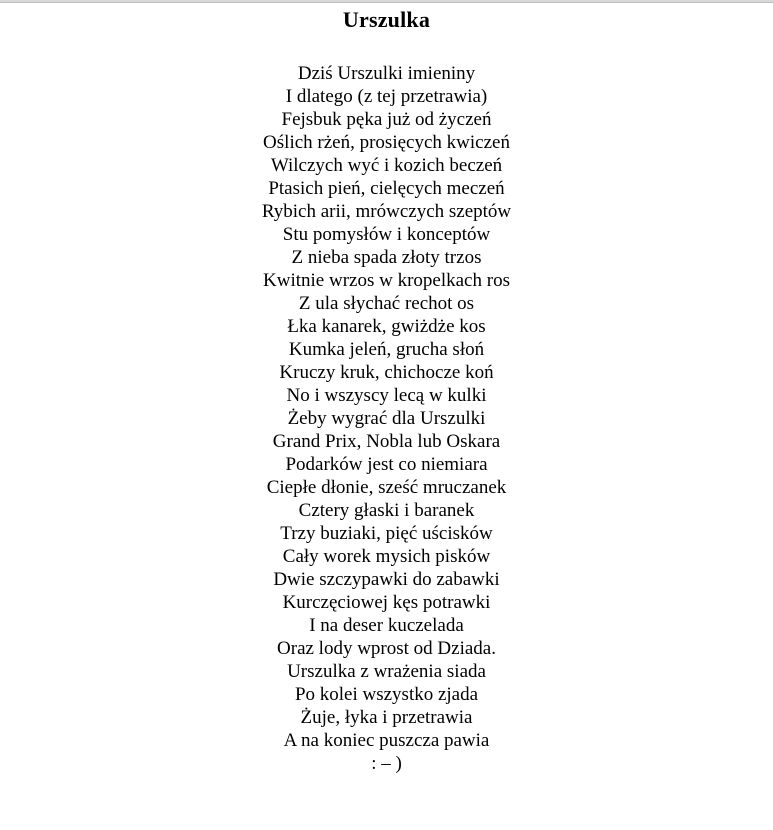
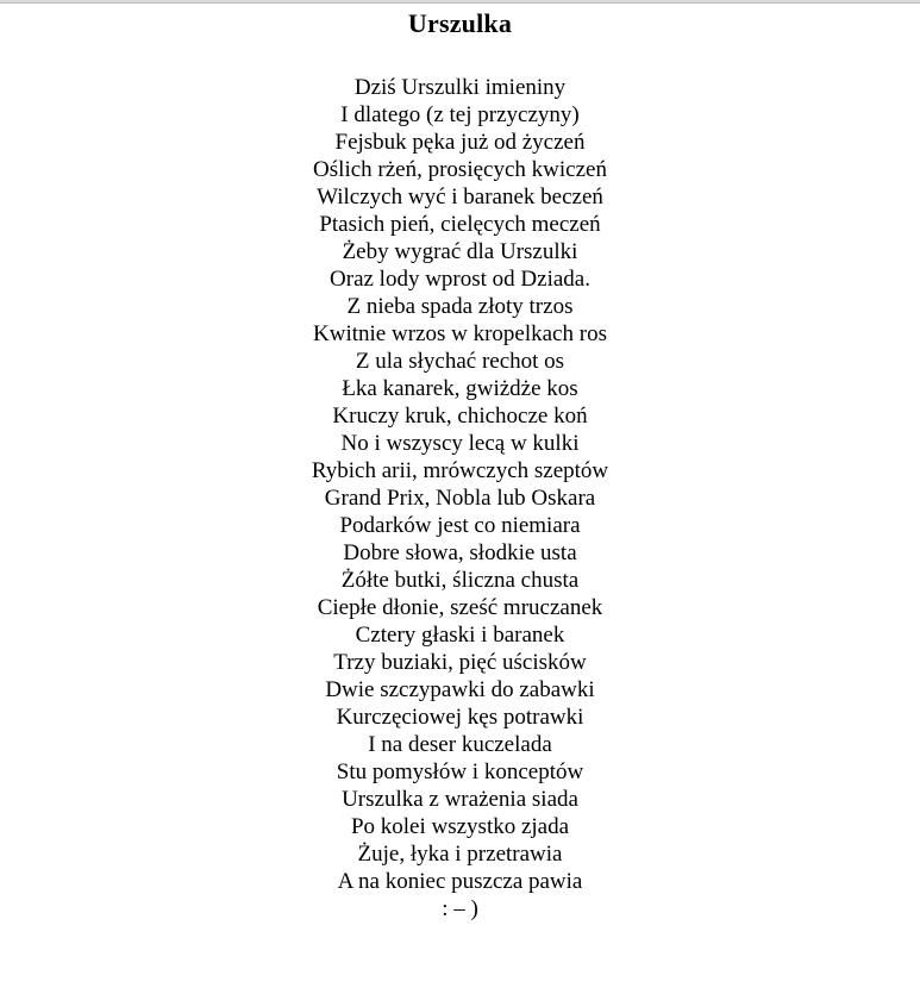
  Urszulka
  Dziś Urszulki imieniny
- I dlatego (z tej przetrawia)
+ I dlatego (z tej przyczyny)
  Fejsbuk pęka już od życzeń
  Oślich rżeń, prosięcych kwiczeń
- Wilczych wyć i kozich beczeń
+ Wilczych wyć i baranek beczeń
  Ptasich pień, cielęcych meczeń
- Rybich arii, mrówczych szeptów
+ Żeby wygrać dla Urszulki
- Stu pomysłów i konceptów
+ Oraz lody wprost od Dziada.
  Z nieba spada złoty trzos
  Kwitnie wrzos w kropelkach ros
  Z ula słychać rechot os
  Łka kanarek, gwiżdże kos
- Kumka jeleń, grucha słoń
  Kruczy kruk, chichocze koń
  No i wszyscy lecą w kulki
- Żeby wygrać dla Urszulki
+ Rybich arii, mrówczych szeptów
  Grand Prix, Nobla lub Oskara
  Podarków jest co niemiara
+ Dobre słowa, słodkie usta
+ Żółte butki, śliczna chusta
  Ciepłe dłonie, sześć mruczanek
  Cztery głaski i baranek
  Trzy buziaki, pięć uścisków
- Cały worek mysich pisków
  Dwie szczypawki do zabawki
  Kurczęciowej kęs potrawki
  I na deser kuczelada
- Oraz lody wprost od Dziada.
+ Stu pomysłów i konceptów
  Urszulka z wrażenia siada
  Po kolei wszystko zjada
  Żuje, łyka i przetrawia
  A na koniec puszcza pawia
  : – )
